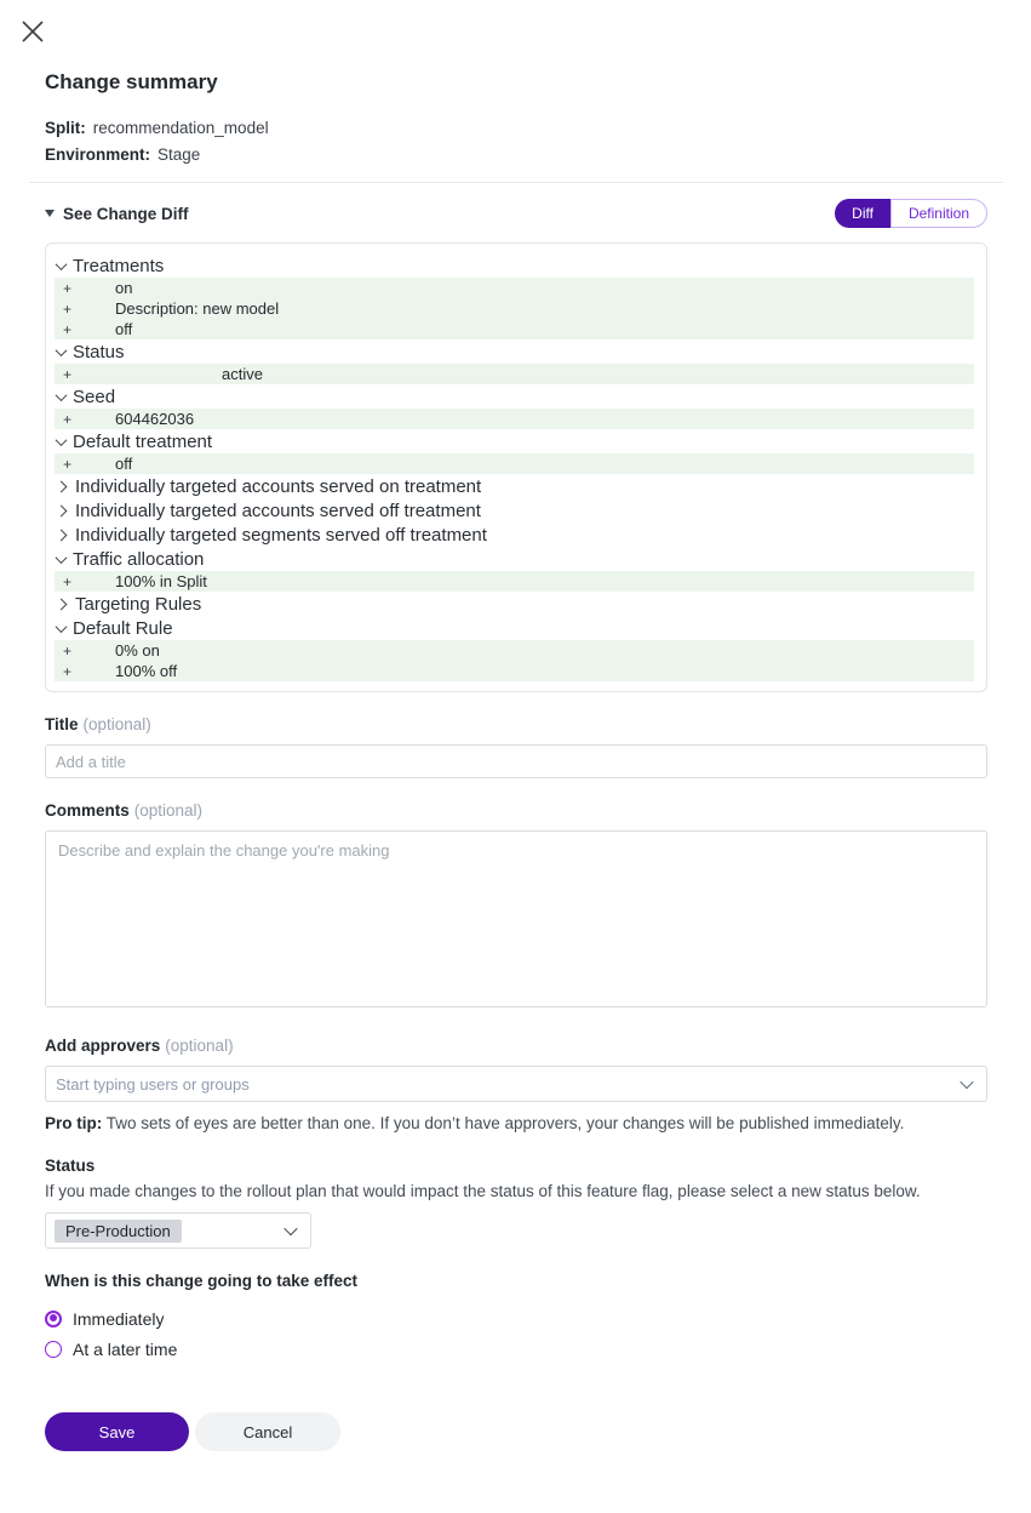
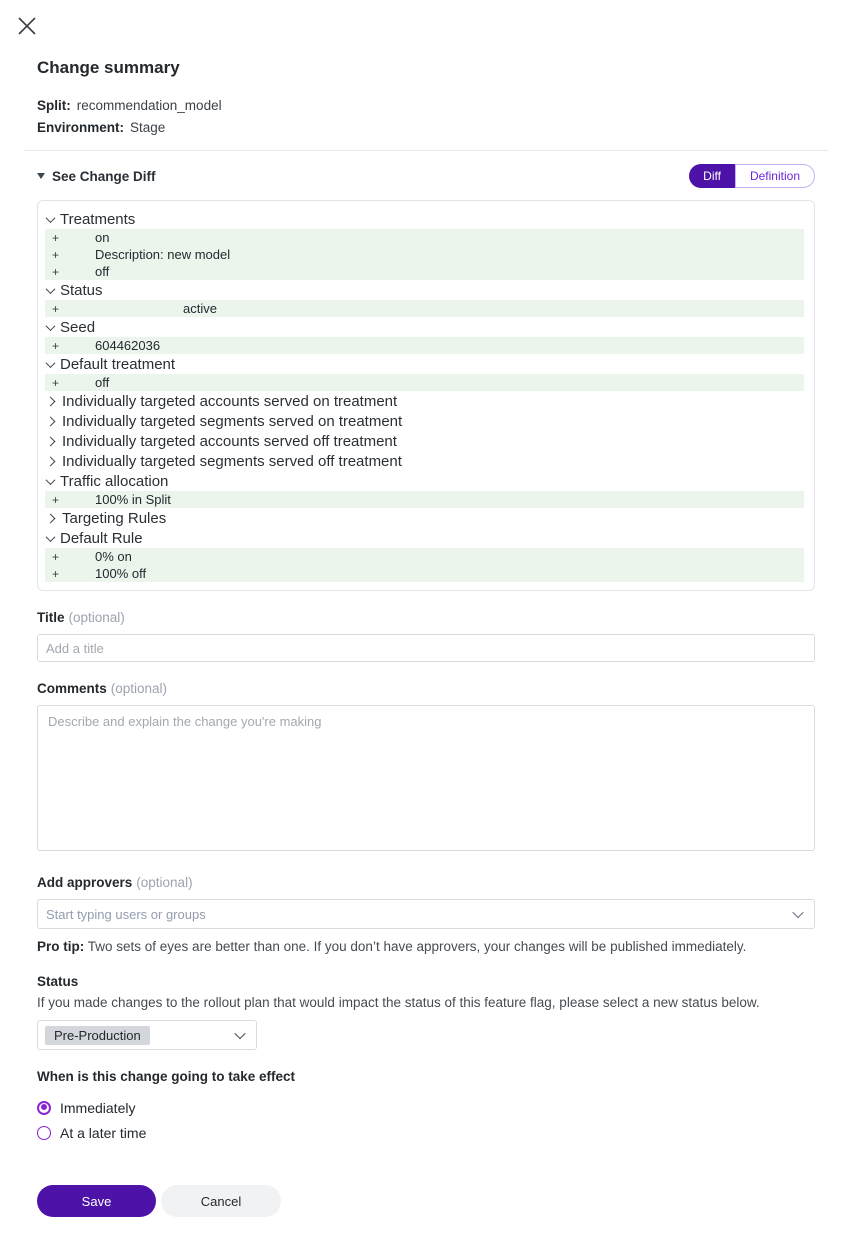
  Change summary
  Split: recommendation_model
  Environment: Stage
  See Change Diff
  Diff
  Definition
  Treatments
  +
  on
  +
  Description: new model
  +
  off
  Status
  +
  active
  Seed
  +
  604462036
  Default treatment
  +
  off
  Individually targeted accounts served on treatment
+ Individually targeted segments served on treatment
  Individually targeted accounts served off treatment
  Individually targeted segments served off treatment
  Traffic allocation
  +
  100% in Split
  Targeting Rules
  Default Rule
  +
  0% on
  +
  100% off
  Title (optional)
  Add a title
  Comments (optional)
  Describe and explain the change you're making
  Add approvers (optional)
  Start typing users or groups
  Pro tip: Two sets of eyes are better than one. If you don’t have approvers, your changes will be published immediately.
  Status
  If you made changes to the rollout plan that would impact the status of this feature flag, please select a new status below.
  Pre-Production
  When is this change going to take effect
  Immediately
  At a later time
  Save
  Cancel
